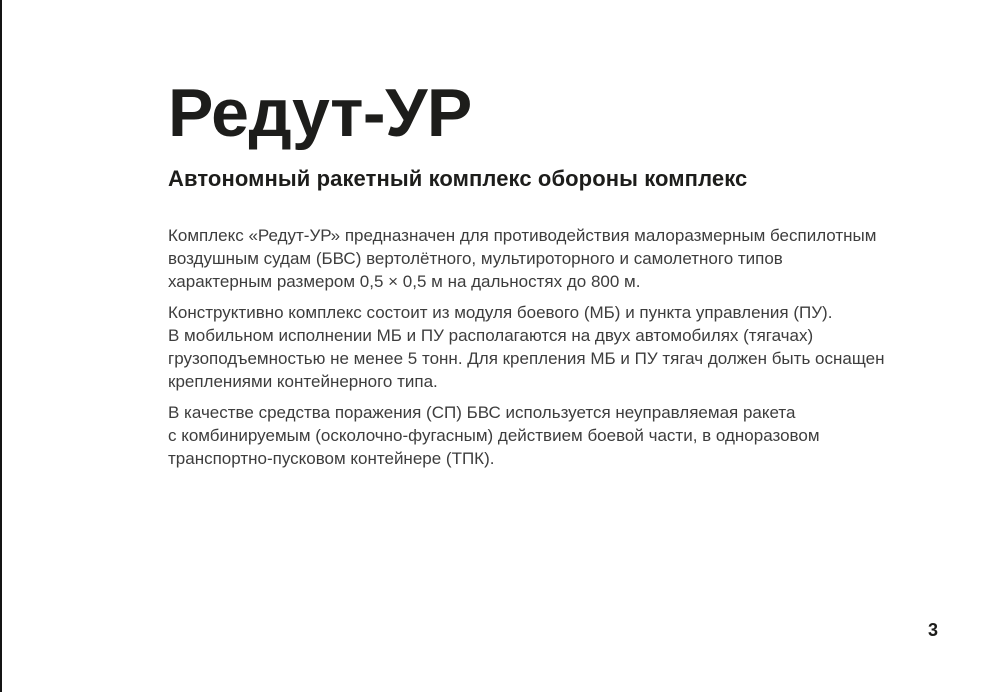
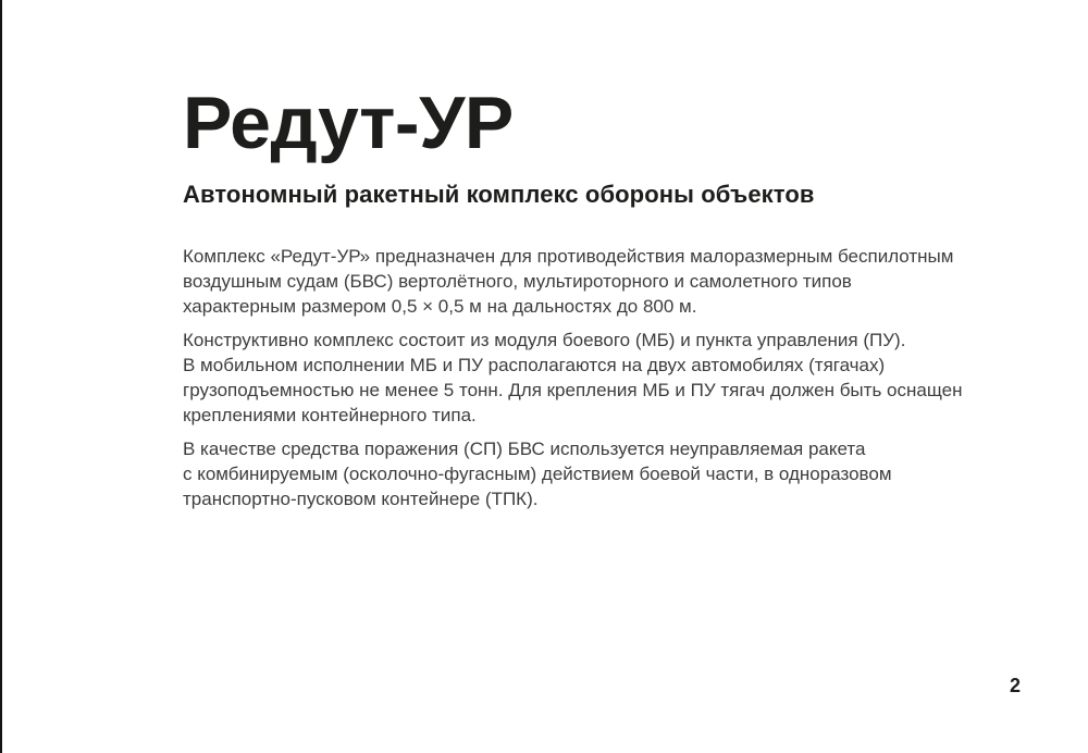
  Редут-УР
- Автономный ракетный комплекс обороны комплекс
+ Автономный ракетный комплекс обороны объектов
  Комплекс «Редут-УР» предназначен для противодействия малоразмерным беспилотным
  воздушным судам (БВС) вертолётного, мультироторного и самолетного типов
  характерным размером 0,5 × 0,5 м на дальностях до 800 м.
  Конструктивно комплекс состоит из модуля боевого (МБ) и пункта управления (ПУ).
  В мобильном исполнении МБ и ПУ располагаются на двух автомобилях (тягачах)
  грузоподъемностью не менее 5 тонн. Для крепления МБ и ПУ тягач должен быть оснащен
  креплениями контейнерного типа.
  В качестве средства поражения (СП) БВС используется неуправляемая ракета
  с комбинируемым (осколочно-фугасным) действием боевой части, в одноразовом
  транспортно-пусковом контейнере (ТПК).
- 3
+ 2
